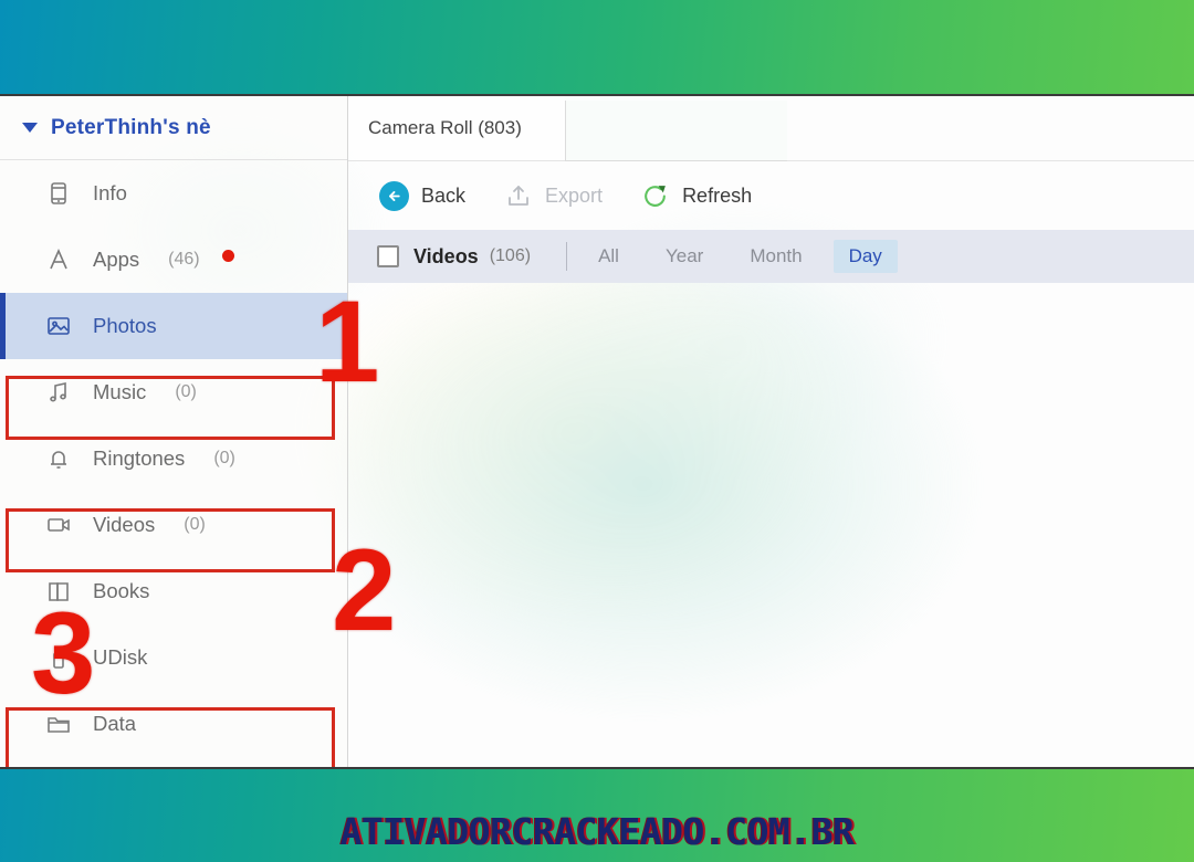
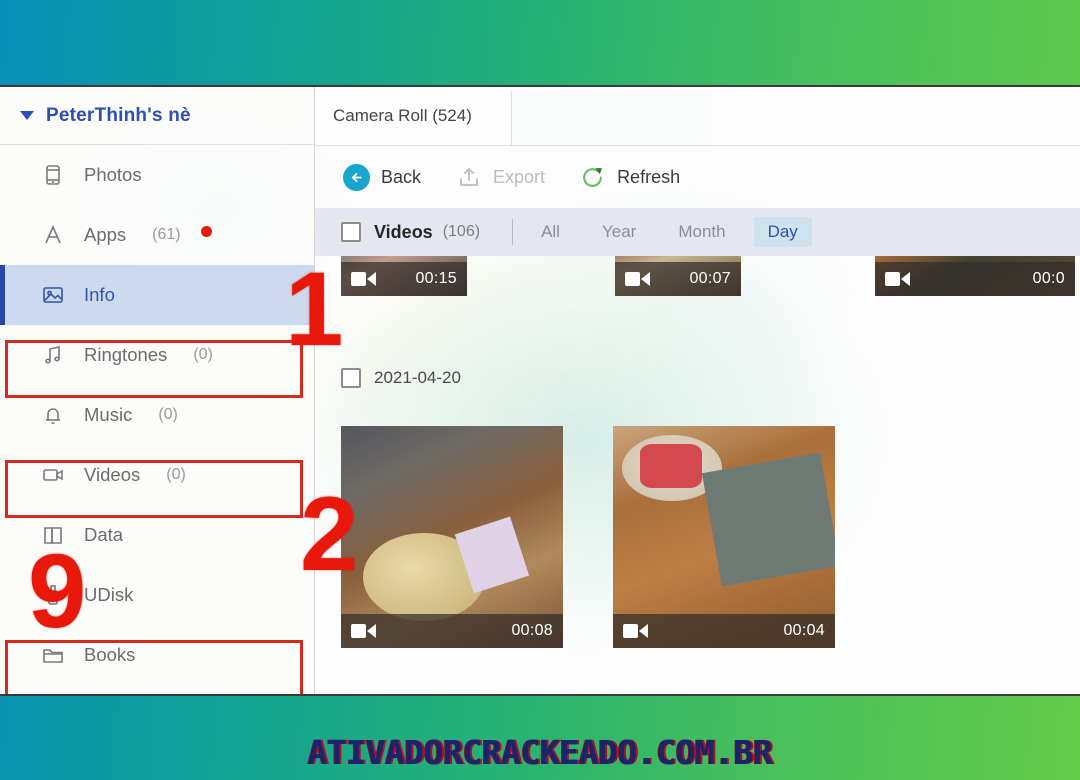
  PeterThinh's nè
- Info
+ Photos
  Apps
- (46)
+ (61)
- Photos
+ Info
- Music
+ Ringtones
  (0)
- Ringtones
+ Music
  (0)
  Videos
  (0)
- Books
+ Data
  UDisk
- Data
+ Books
- Camera Roll (803)
+ Camera Roll (524)
  Back
  Export
  Refresh
  Videos
  (106)
  All
  Year
  Month
  Day
+ 00:15
+ 00:07
+ 00:0
+ 2021-04-20
+ 00:08
+ 00:04
  1
  2
- 3
+ 9
  ATIVADORCRACKEADO.COM.BR
